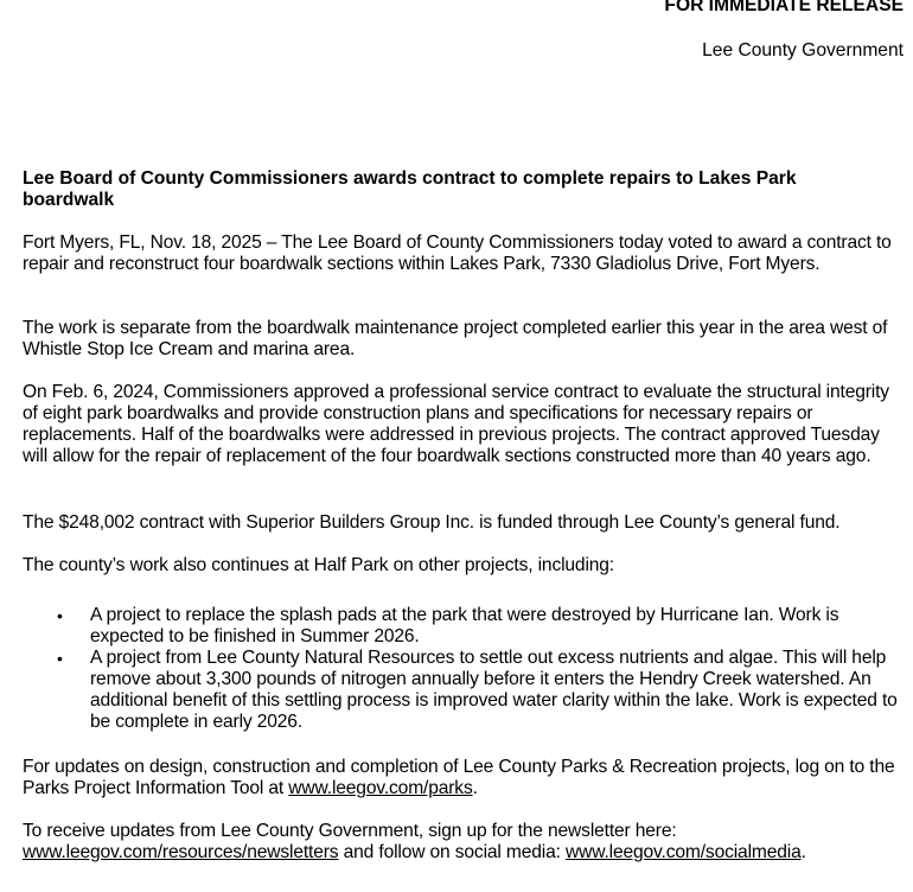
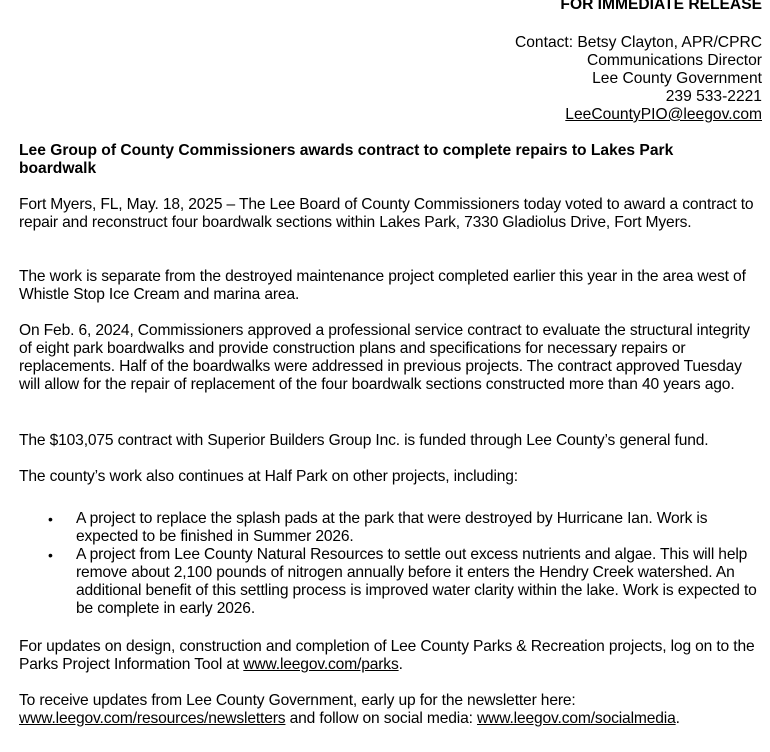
  FOR IMMEDIATE RELEASE
+ Contact: Betsy Clayton, APR/CPRC
+ Communications Director
  Lee County Government
+ 239 533-2221
+ LeeCountyPIO@leegov.com
- Lee Board of County Commissioners awards contract to complete repairs to Lakes Park boardwalk
+ Lee Group of County Commissioners awards contract to complete repairs to Lakes Park boardwalk
- Fort Myers, FL, Nov. 18, 2025 – The Lee Board of County Commissioners today voted to award a contract to repair and reconstruct four boardwalk sections within Lakes Park, 7330 Gladiolus Drive, Fort Myers.
+ Fort Myers, FL, May. 18, 2025 – The Lee Board of County Commissioners today voted to award a contract to repair and reconstruct four boardwalk sections within Lakes Park, 7330 Gladiolus Drive, Fort Myers.
- The work is separate from the boardwalk maintenance project completed earlier this year in the area west of Whistle Stop Ice Cream and marina area.
+ The work is separate from the destroyed maintenance project completed earlier this year in the area west of Whistle Stop Ice Cream and marina area.
  On Feb. 6, 2024, Commissioners approved a professional service contract to evaluate the structural integrity of eight park boardwalks and provide construction plans and specifications for necessary repairs or replacements. Half of the boardwalks were addressed in previous projects. The contract approved Tuesday will allow for the repair of replacement of the four boardwalk sections constructed more than 40 years ago.
- The $248,002 contract with Superior Builders Group Inc. is funded through Lee County’s general fund.
+ The $103,075 contract with Superior Builders Group Inc. is funded through Lee County’s general fund.
  The county’s work also continues at Half Park on other projects, including:
  •
  A project to replace the splash pads at the park that were destroyed by Hurricane Ian. Work is expected to be finished in Summer 2026.
  •
- A project from Lee County Natural Resources to settle out excess nutrients and algae. This will help remove about 3,300 pounds of nitrogen annually before it enters the Hendry Creek watershed. An additional benefit of this settling process is improved water clarity within the lake. Work is expected to be complete in early 2026.
+ A project from Lee County Natural Resources to settle out excess nutrients and algae. This will help remove about 2,100 pounds of nitrogen annually before it enters the Hendry Creek watershed. An additional benefit of this settling process is improved water clarity within the lake. Work is expected to be complete in early 2026.
  For updates on design, construction and completion of Lee County Parks & Recreation projects, log on to the Parks Project Information Tool at www.leegov.com/parks.
- To receive updates from Lee County Government, sign up for the newsletter here: www.leegov.com/resources/newsletters and follow on social media: www.leegov.com/socialmedia.
+ To receive updates from Lee County Government, early up for the newsletter here: www.leegov.com/resources/newsletters and follow on social media: www.leegov.com/socialmedia.
